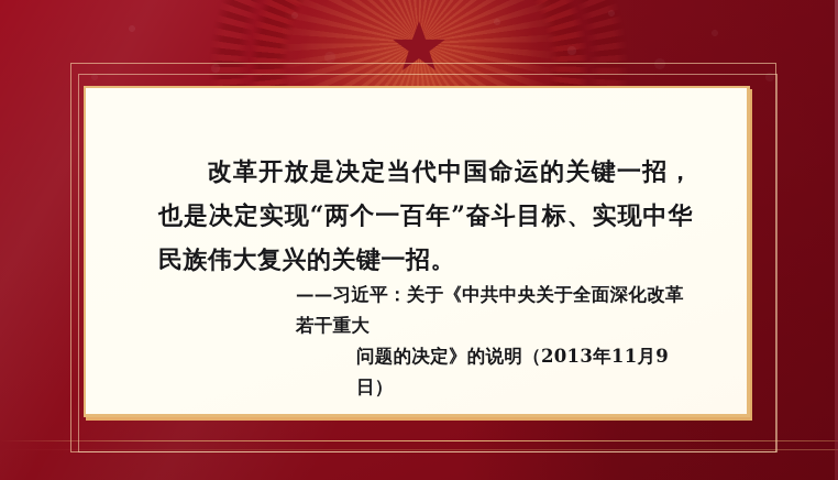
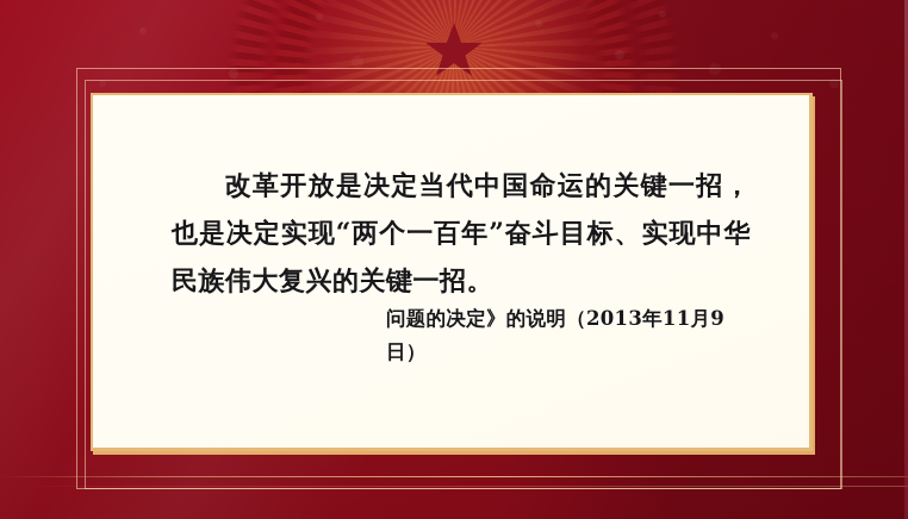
  改革开放是决定当代中国命运的关键一招，也是决定实现“两个一百年”奋斗目标、实现中华民族伟大复兴的关键一招。
- ——习近平：关于《中共中央关于全面深化改革若干重大
  问题的决定》的说明（2013年11月9日）
